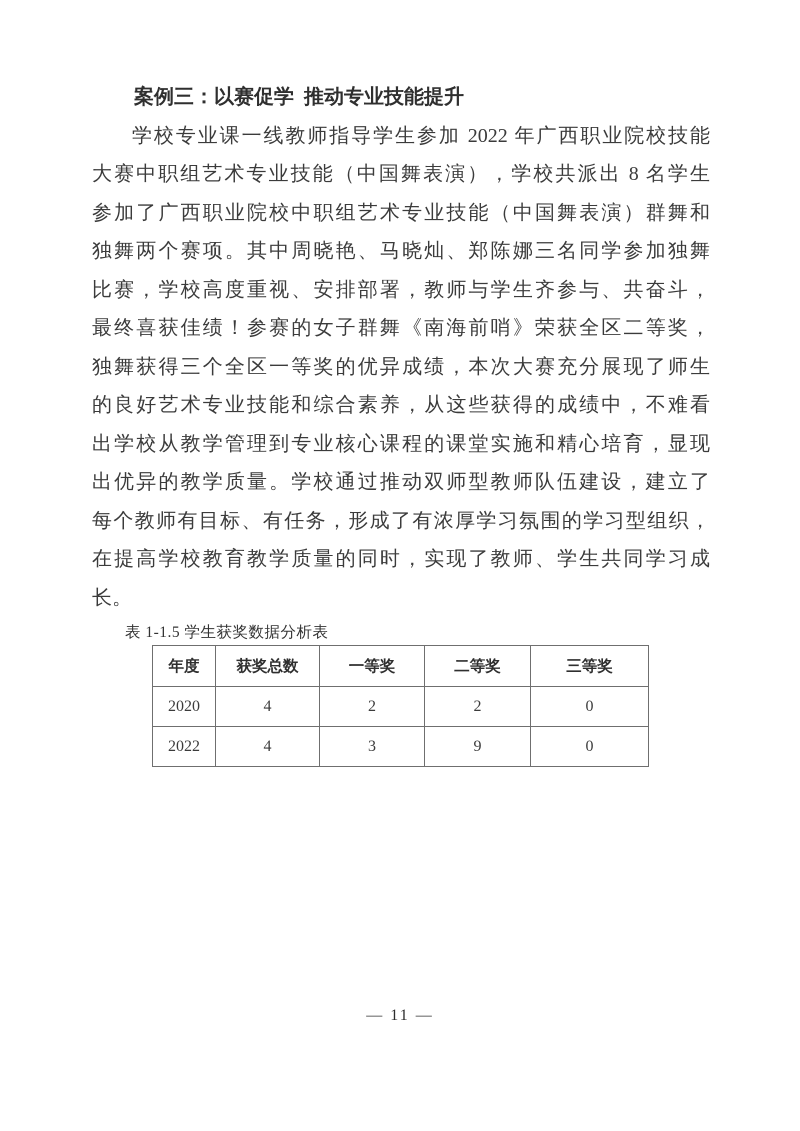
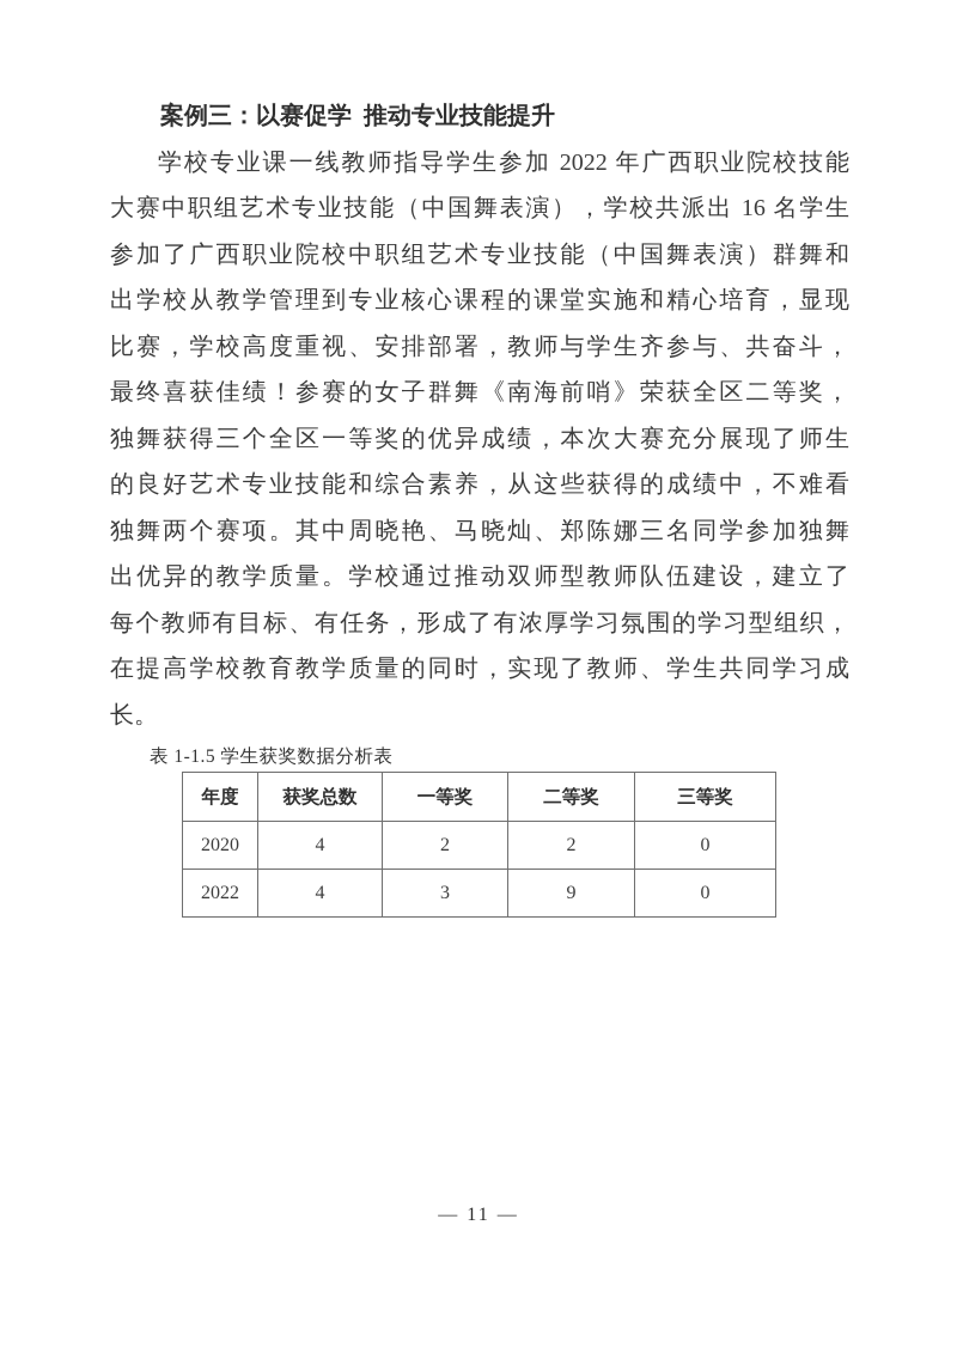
  案例三：以赛促学 推动专业技能提升
  学校专业课一线教师指导学生参加 2022 年广西职业院校技能
- 大赛中职组艺术专业技能（中国舞表演），学校共派出 8 名学生
+ 大赛中职组艺术专业技能（中国舞表演），学校共派出 16 名学生
  参加了广西职业院校中职组艺术专业技能（中国舞表演）群舞和
- 独舞两个赛项。其中周晓艳、马晓灿、郑陈娜三名同学参加独舞
+ 出学校从教学管理到专业核心课程的课堂实施和精心培育，显现
  比赛，学校高度重视、安排部署，教师与学生齐参与、共奋斗，
  最终喜获佳绩！参赛的女子群舞《南海前哨》荣获全区二等奖，
  独舞获得三个全区一等奖的优异成绩，本次大赛充分展现了师生
  的良好艺术专业技能和综合素养，从这些获得的成绩中，不难看
- 出学校从教学管理到专业核心课程的课堂实施和精心培育，显现
+ 独舞两个赛项。其中周晓艳、马晓灿、郑陈娜三名同学参加独舞
  出优异的教学质量。学校通过推动双师型教师队伍建设，建立了
  每个教师有目标、有任务，形成了有浓厚学习氛围的学习型组织，
  在提高学校教育教学质量的同时，实现了教师、学生共同学习成
  长。
  表 1-1.5 学生获奖数据分析表
  年度	获奖总数	一等奖	二等奖	三等奖
  2020	4	2	2	0
  2022	4	3	9	0
  — 11 —
